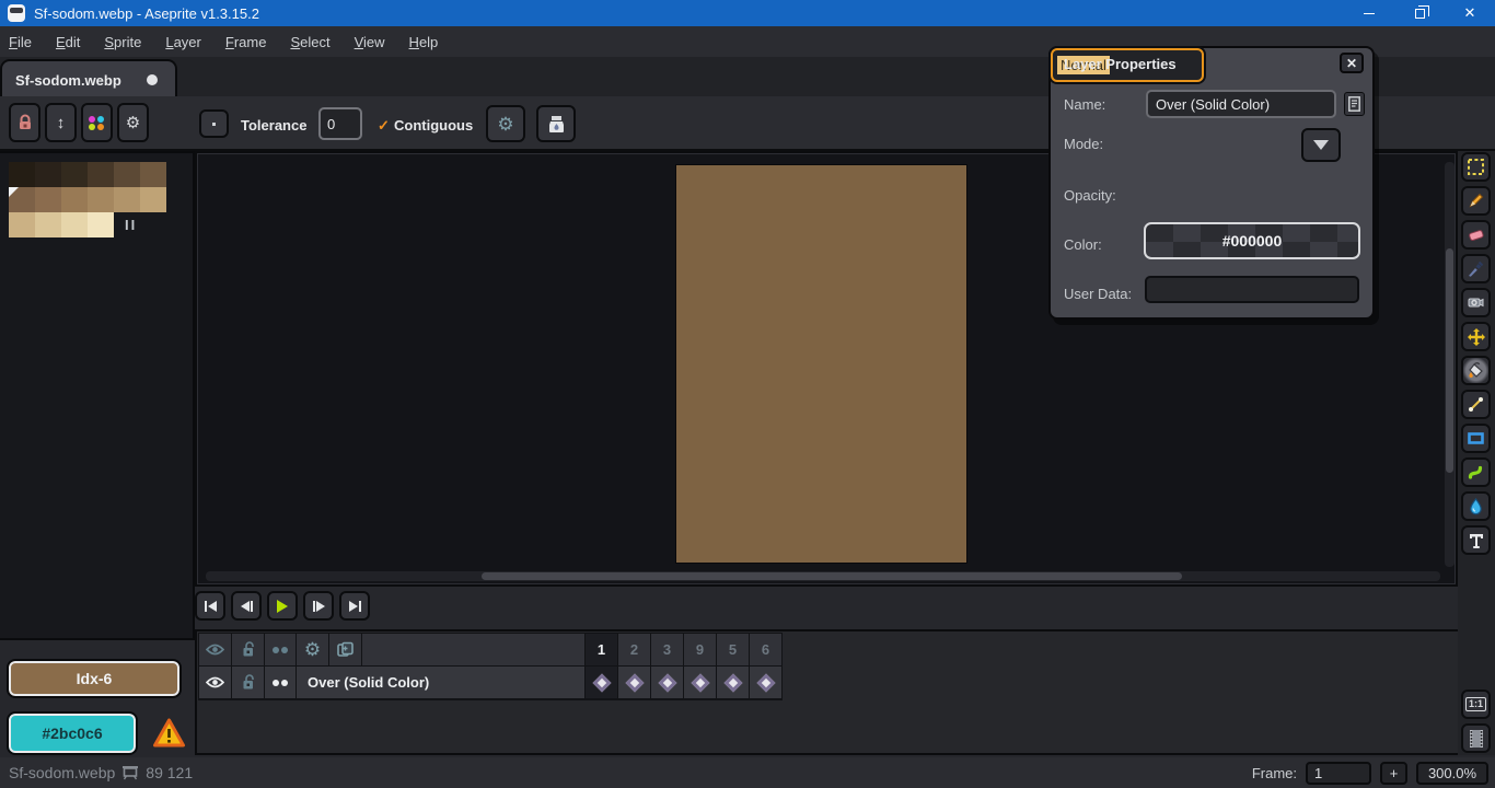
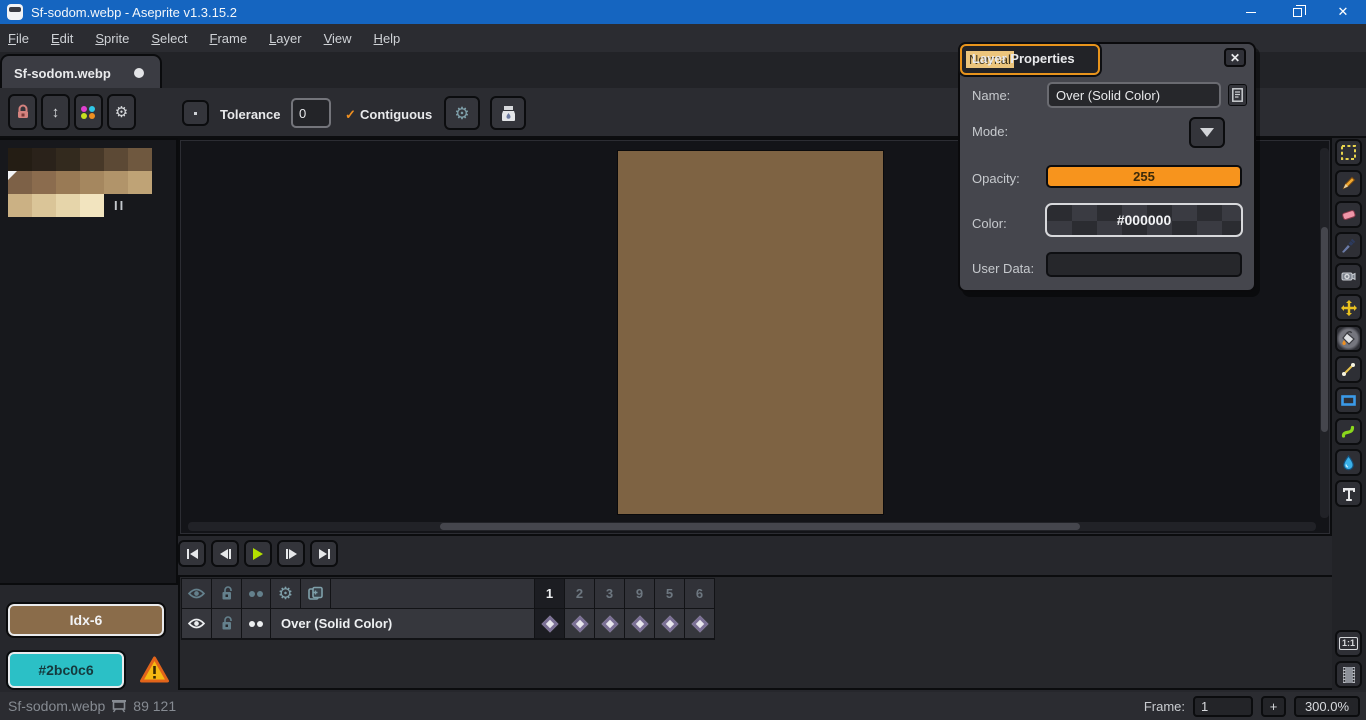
  Sf-sodom.webp - Aseprite v1.3.15.2
  ✕
  File
  Edit
  Sprite
- Layer
+ Select
  Frame
- Select
+ Layer
  View
  Help
  Sf-sodom.webp
  ↕
  ⚙
  Tolerance
  0
  ✓
  Contiguous
  ⚙
  II
  1:1
  ⚙
  1
  2
  3
  9
  5
  6
  Over (Solid Color)
  Idx-6
  #2bc0c6
  Sf-sodom.webp
  89 121
  Frame:
  1
  +
  300.0%
  Layer Properties
  ✕
  Name:
  Over (Solid Color)
  Mode:
  Normal
  Opacity:
+ 255
  Color:
  #000000
  User Data:
